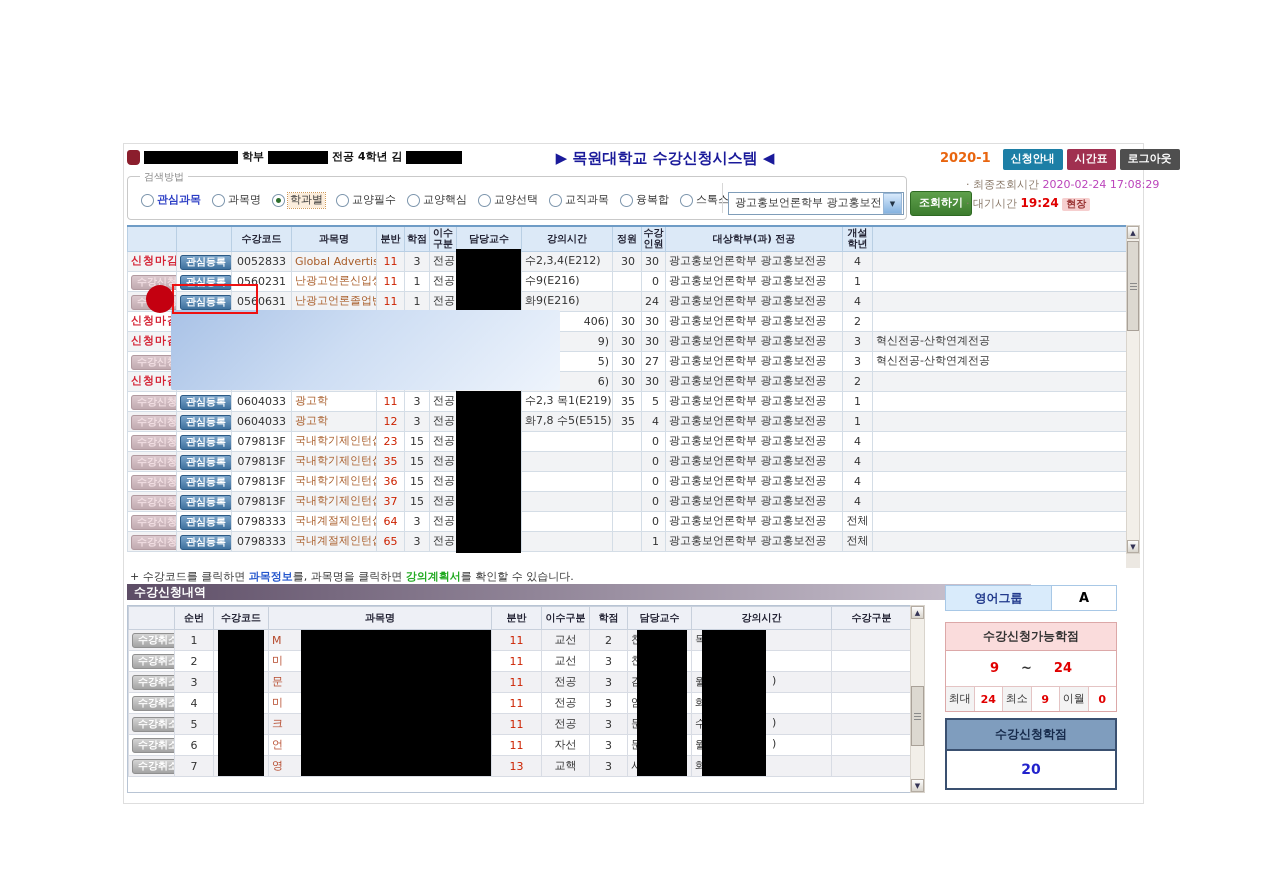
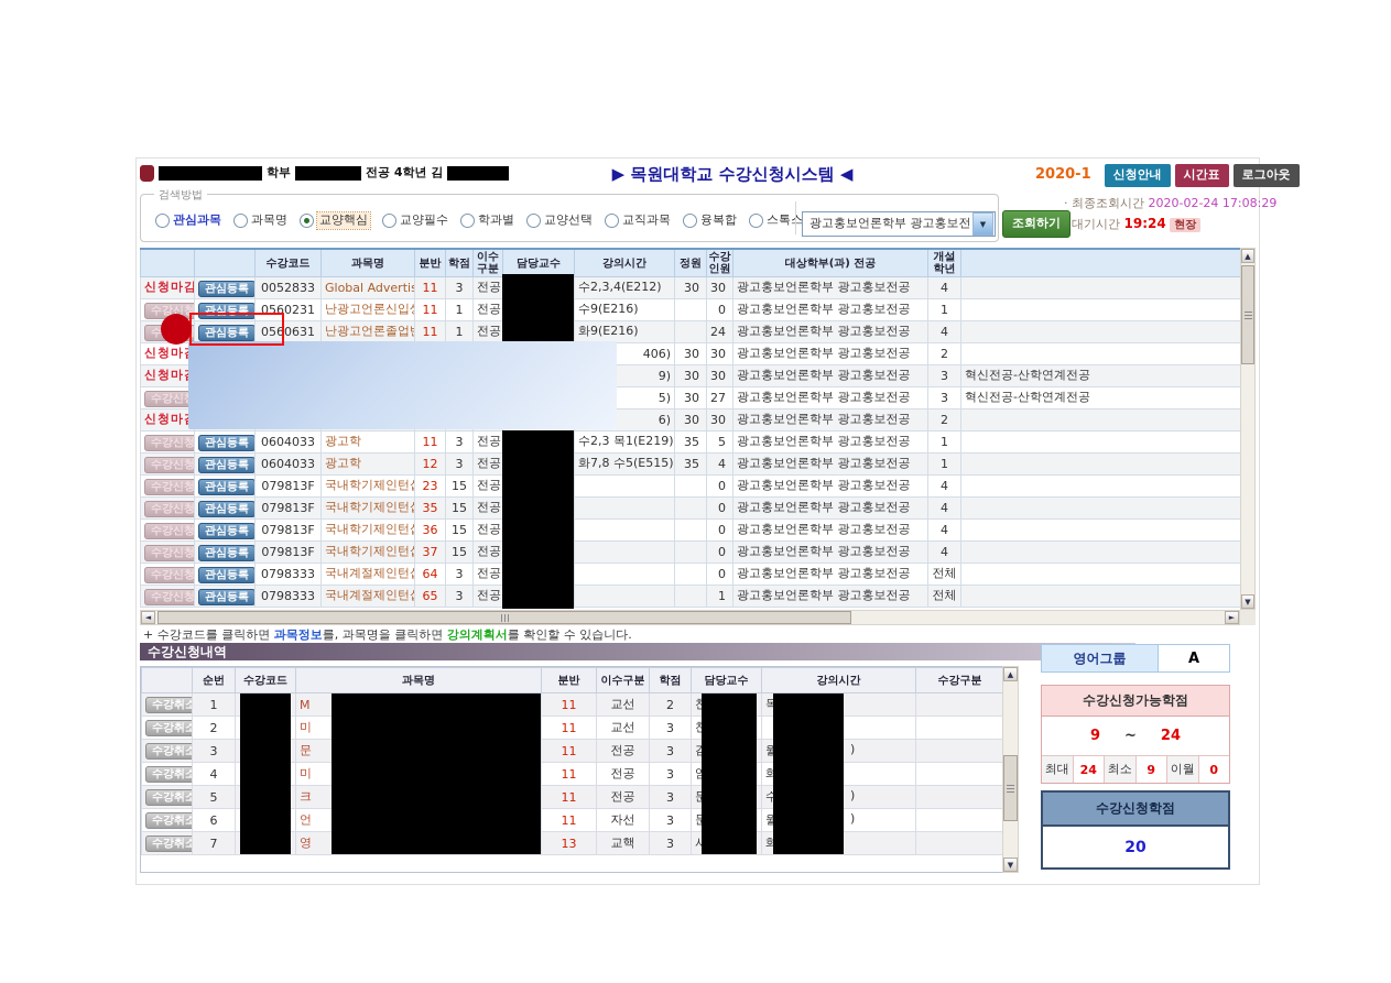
  학부
  전공 4학년 김
  ▶ 목원대학교 수강신청시스템 ◀
  2020-1 신청안내 시간표 로그아웃
  검색방법
  관심과목
  과목명
- 학과별
+ 교양핵심
  교양필수
- 교양핵심
+ 학과별
  교양선택
  교직과목
  융복합
  광고홍보언론학부 광고홍보전
  ▼
  조회하기
  · 최종조회시간 2020-02-24 17:08:29
  · 대기시간 19:24 현장
  		수강코드	과목명	분반	학점	이수 구분	담당교수	강의시간	정원	수강 인원	대상학부(과) 전공	개설 학년
  신청마감	관심등록	0052833	Global Advertis	11	3	전공		수2,3,4(E212)	30	30	광고홍보언론학부 광고홍보전공	4
  수강신청	관심등록	0560231	난광고언론신입	11	1	전공		수9(E216)		0	광고홍보언론학부 광고홍보전공	1
  수	관심등록	0560631	난광고언론졸업	11	1	전공		화9(E216)		24	광고홍보언론학부 광고홍보전공	4
  신청마								406)	30	30	광고홍보언론학부 광고홍보전공	2
  신청마								9)	30	30	광고홍보언론학부 광고홍보전공	3	혁신전공-산학연계전공
  수강신								5)	30	27	광고홍보언론학부 광고홍보전공	3	혁신전공-산학연계전공
  신청마								6)	30	30	광고홍보언론학부 광고홍보전공	2
  수강신청	관심등록	0604033	광고학	11	3	전공		수2,3 목1(E219)	35	5	광고홍보언론학부 광고홍보전공	1
  수강신청	관심등록	0604033	광고학	12	3	전공		화7,8 수5(E515)	35	4	광고홍보언론학부 광고홍보전공	1
  수강신청	관심등록	079813F	국내학기제인턴	23	15	전공				0	광고홍보언론학부 광고홍보전공	4
  수강신청	관심등록	079813F	국내학기제인턴	35	15	전공				0	광고홍보언론학부 광고홍보전공	4
  수강신청	관심등록	079813F	국내학기제인턴	36	15	전공				0	광고홍보언론학부 광고홍보전공	4
  수강신청	관심등록	079813F	국내학기제인턴	37	15	전공				0	광고홍보언론학부 광고홍보전공	4
  수강신청	관심등록	0798333	국내계절제인턴	64	3	전공				0	광고홍보언론학부 광고홍보전공	전체
  수강신청	관심등록	0798333	국내계절제인턴	65	3	전공				1	광고홍보언론학부 광고홍보전공	전체
  ▲
  ▼
+ ◄
+ ►
  + 수강코드를 클릭하면 과목정보를, 과목명을 클릭하면 강의계획서를 확인할 수 있습니다.
  수강신청내역
  	순번	수강코드	과목명	분반	이수구분	학점	담당교수	강의시간	수강구분
  수강취소	1		M	11	교선	2		목
  수강취소	2		미	11	교선	3
  수강취소	3		문	11	전공	3		월 )
  수강취소	4		미	11	전공	3		화
  수강취소	5		크	11	전공	3		수 )
  수강취소	6		언	11	자선	3		월 )
  수강취소	7		영	13	교핵	3		화
  ▲
  ▼
  영어그룹
  A
  수강신청가능학점
  9
  ~
  24
  최대
  24
  최소
  9
  이월
  0
  수강신청학점
  20
